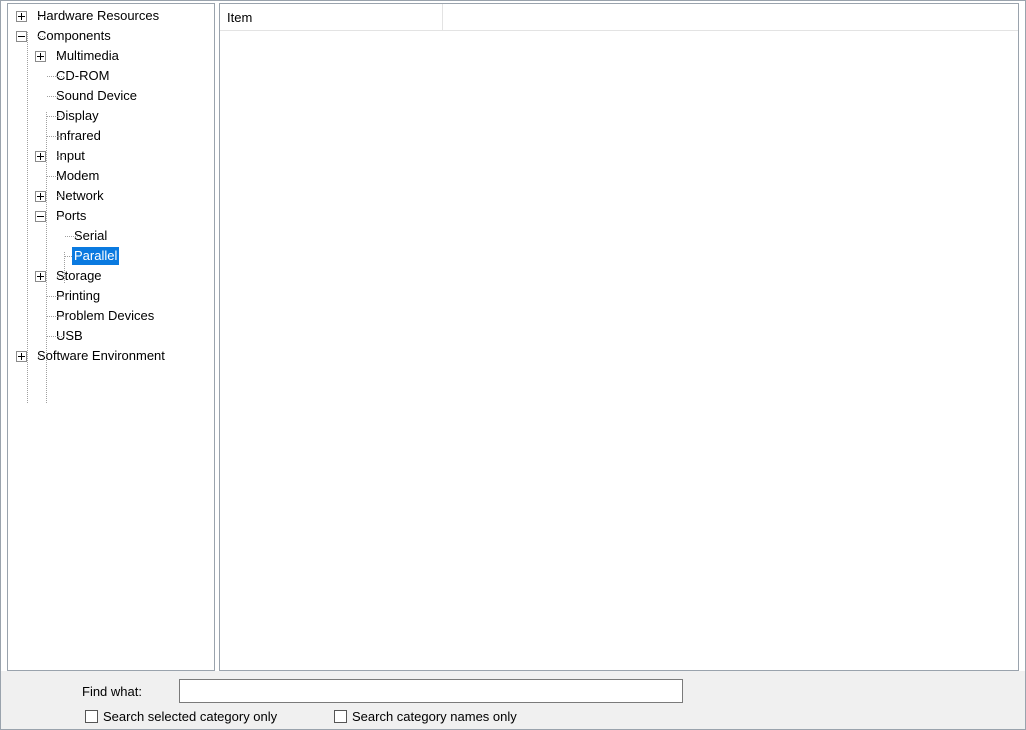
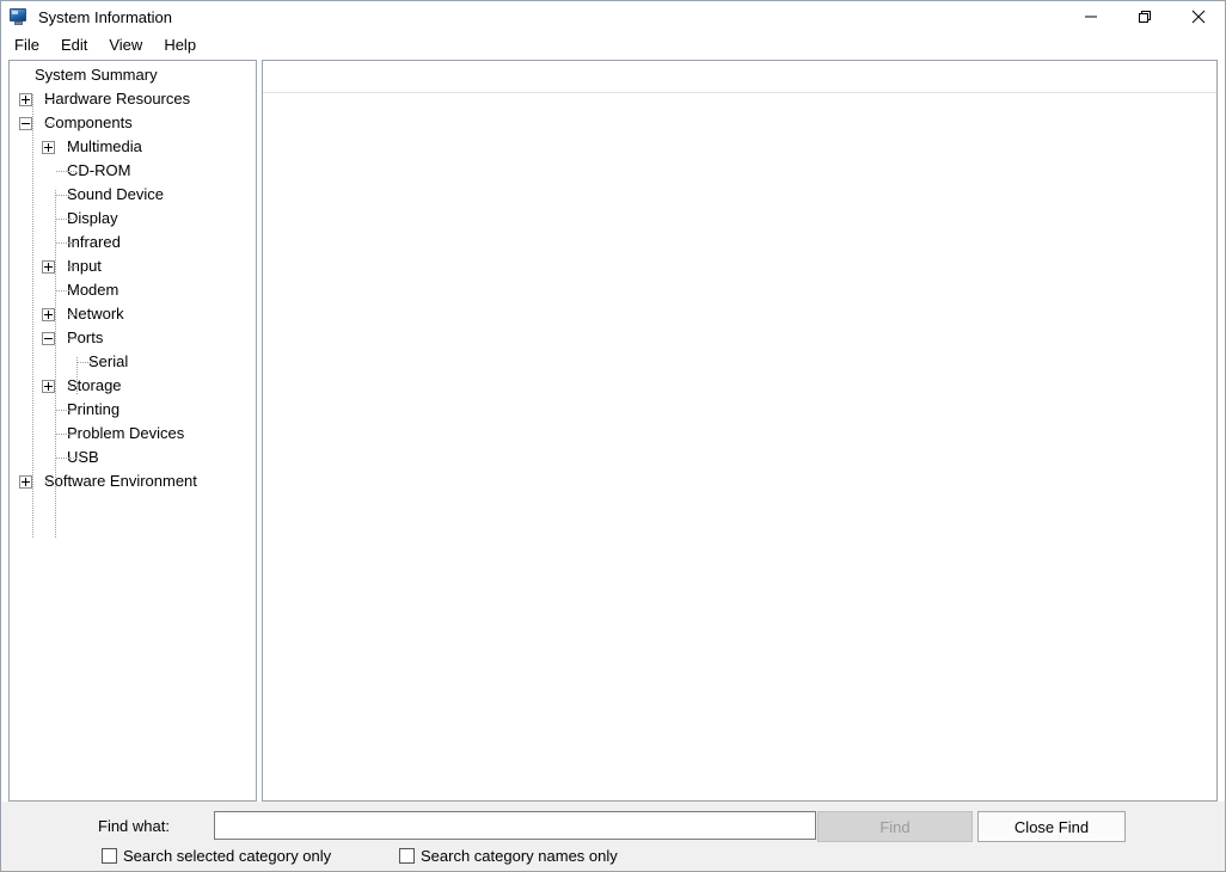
+ System Information
+ File
+ Edit
+ View
+ Help
+ System Summary
  ardware Resources
  omponents
  ultimedia
  D-ROM
  ound Device
  isplay
  frared
  odem
  etwork
  orts
  erial
- Parallel
  torage
  rinting
  roblem Devices
  oftware Environment
- Item
  Find what:
+ Find
+ Close Find
  Search selected category only
  Search category names only
